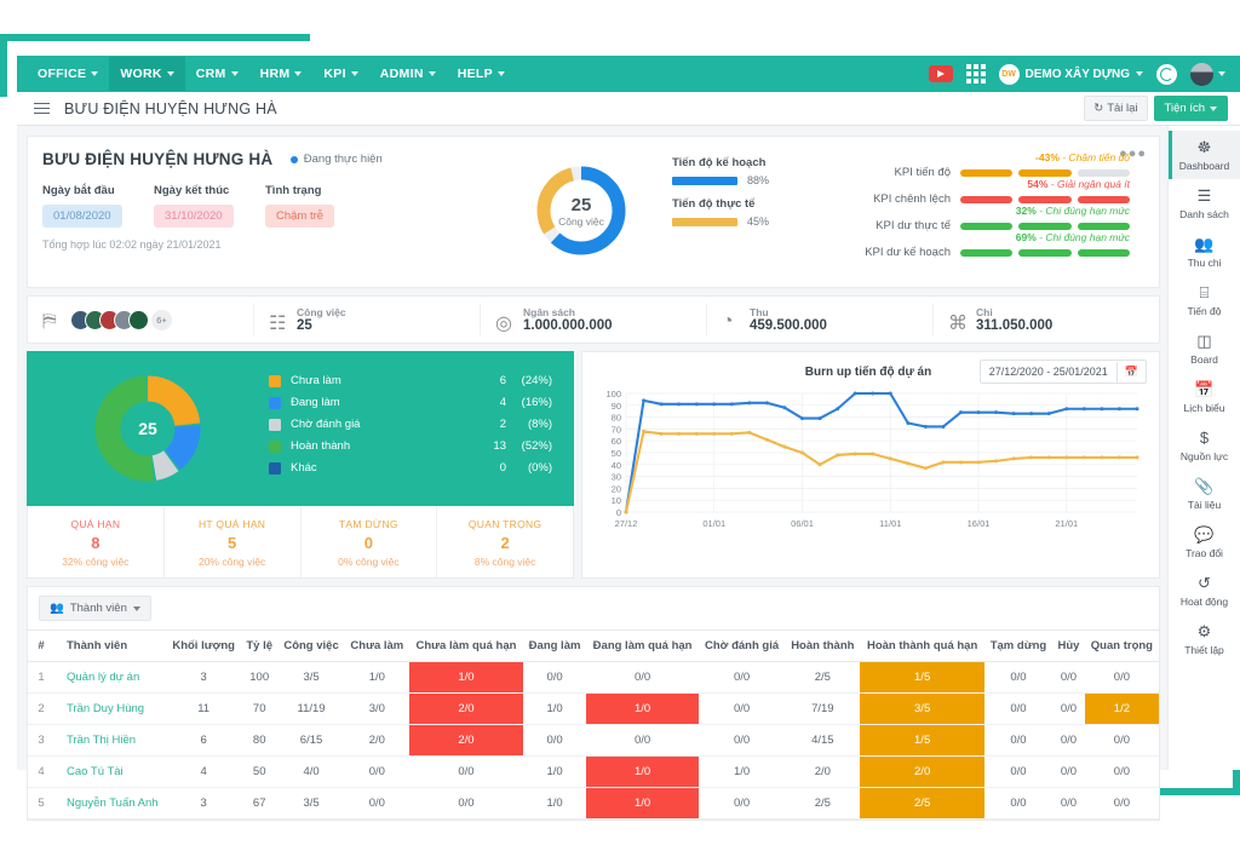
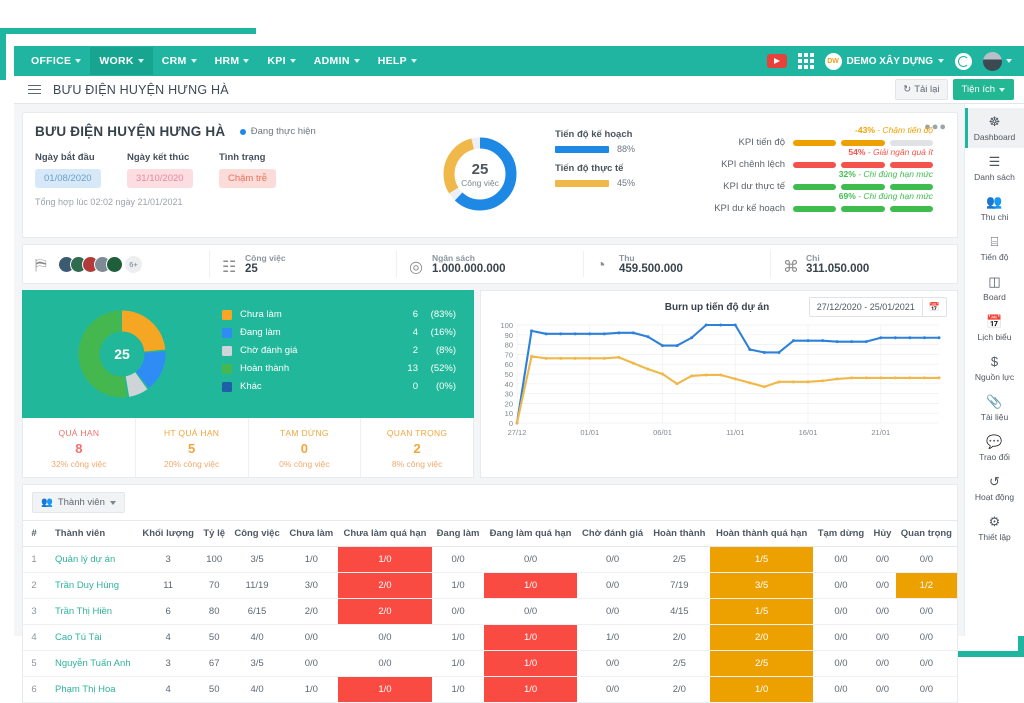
  OFFICE
  WORK
  CRM
  HRM
  KPI
  ADMIN
  HELP
  DEMO XÂY DỰNG
  BƯU ĐIỆN HUYỆN HƯNG HÀ
  ↻
  Tải lại
  Tiện ích
  ●●●
  BƯU ĐIỆN HUYỆN HƯNG HÀ
  Đang thực hiện
  Ngày bắt đầu
  Ngày kết thúc
  Tình trạng
  01/08/2020
  31/10/2020
  Chậm trễ
  Tổng hợp lúc 02:02 ngày 21/01/2021
  25
  Công việc
  Tiến độ kế hoạch
  88%
  Tiến độ thực tế
  45%
  KPI tiến độ
  -43% - Chậm tiến độ
  KPI chênh lệch
  54% - Giải ngân quá ít
  KPI dư thực tế
  32% - Chi đúng hạn mức
  KPI dư kế hoạch
  69% - Chi đúng hạn mức
  ⛿
  6+
  ☷
  Công việc
  25
  ◎
  Ngân sách
  1.000.000.000
  ◔
  Thu
  459.500.000
  ⌘
  Chi
  311.050.000
  25
  Chưa làm
  6
- (24%)
+ (83%)
  Đang làm
  4
  (16%)
  Chờ đánh giá
  2
  (8%)
  Hoàn thành
  13
  (52%)
  Khác
  0
  (0%)
  QUÁ HẠN
  8
  32% công việc
  HT QUÁ HẠN
  5
  20% công việc
  TẠM DỪNG
  0
  0% công việc
  QUAN TRỌNG
  2
  8% công việc
  Burn up tiến độ dự án
  27/12/2020 - 25/01/2021
  📅
  0
  10
  20
  30
  40
  50
  60
  70
  80
  90
  100
  27/12
  01/01
  06/01
  11/01
  16/01
  21/01
  👥
  Thành viên
  #	Thành viên	Khối lượng	Tỷ lệ	Công việc	Chưa làm	Chưa làm quá hạn	Đang làm	Đang làm quá hạn	Chờ đánh giá	Hoàn thành	Hoàn thành quá hạn	Tạm dừng	Hủy	Quan trọng
  1	Quản lý dự án	3	100	3/5	1/0	1/0	0/0	0/0	0/0	2/5	1/5	0/0	0/0	0/0
  2	Trần Duy Hùng	11	70	11/19	3/0	2/0	1/0	1/0	0/0	7/19	3/5	0/0	0/0	1/2
  3	Trần Thị Hiền	6	80	6/15	2/0	2/0	0/0	0/0	0/0	4/15	1/5	0/0	0/0	0/0
  4	Cao Tú Tài	4	50	4/0	0/0	0/0	1/0	1/0	1/0	2/0	2/0	0/0	0/0	0/0
  5	Nguyễn Tuấn Anh	3	67	3/5	0/0	0/0	1/0	1/0	0/0	2/5	2/5	0/0	0/0	0/0
+ 6	Phạm Thị Hoa	4	50	4/0	1/0	1/0	1/0	1/0	0/0	2/0	1/0	0/0	0/0	0/0
  ☸
  Dashboard
  ☰
  Danh sách
  👥
  Thu chi
  ⌸
  Tiến độ
  ◫
  Board
  📅
  Lịch biểu
  $
  Nguồn lực
  📎
  Tài liệu
  💬
  Trao đổi
  ↺
  Hoạt động
  ⚙
  Thiết lập
